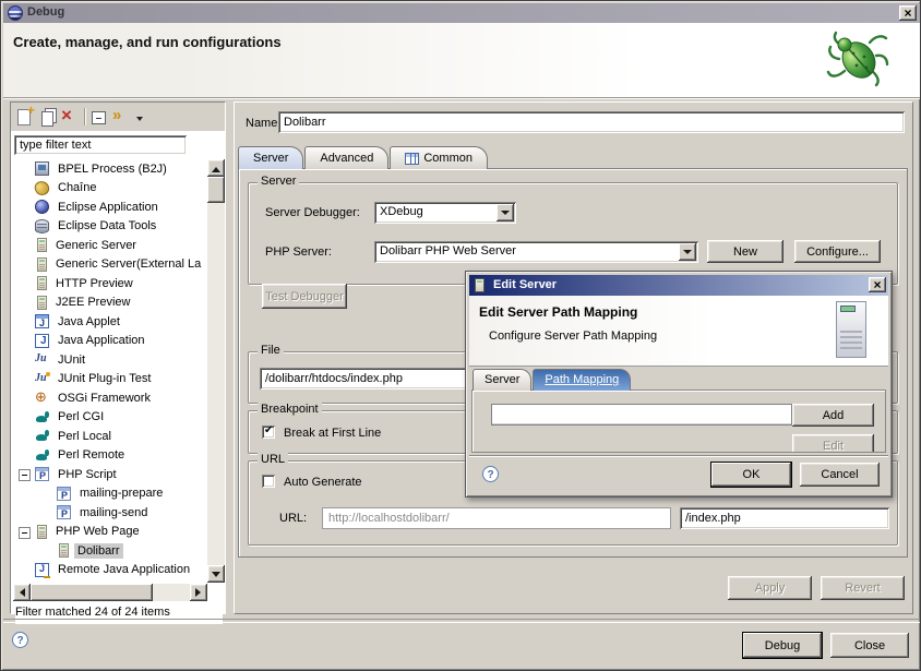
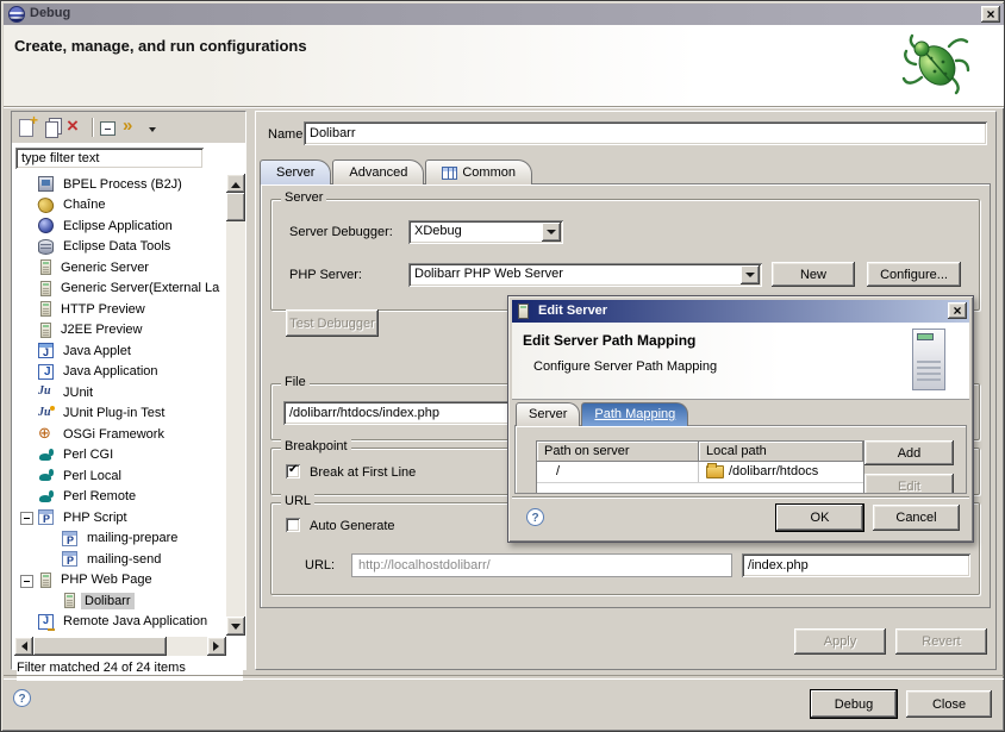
  Debug
  Create, manage, and run configurations
  type filter text
  BPEL Process (B2J)
  Chaîne
  Eclipse Application
  Eclipse Data Tools
  Generic Server
  Generic Server(External La
  HTTP Preview
  J2EE Preview
  Java Applet
  Java Application
  JUnit
  JUnit Plug-in Test
  OSGi Framework
  Perl CGI
  Perl Local
  Perl Remote
  PHP Script
  mailing-prepare
  mailing-send
  PHP Web Page
  Dolibarr
  Remote Java Application
  Filter matched 24 of 24 items
  Name
  Dolibarr
  Server
  Advanced
  Common
  Server
  Server Debugger:
  XDebug
  PHP Server:
  Dolibarr PHP Web Server
  New
  Configure...
  Test Debugger
  File
  /dolibarr/htdocs/index.php
  Breakpoint
  Break at First Line
  URL
  Auto Generate
  URL:
  http://localhostdolibarr/
  /index.php
  Apply
  Revert
  Debug
  Close
  Edit Server
  Edit Server Path Mapping
  Configure Server Path Mapping
  Server
  Path Mapping
+ Path on server
+ Local path
+ /
+ /dolibarr/htdocs
  Add
  Edit
  OK
  Cancel
